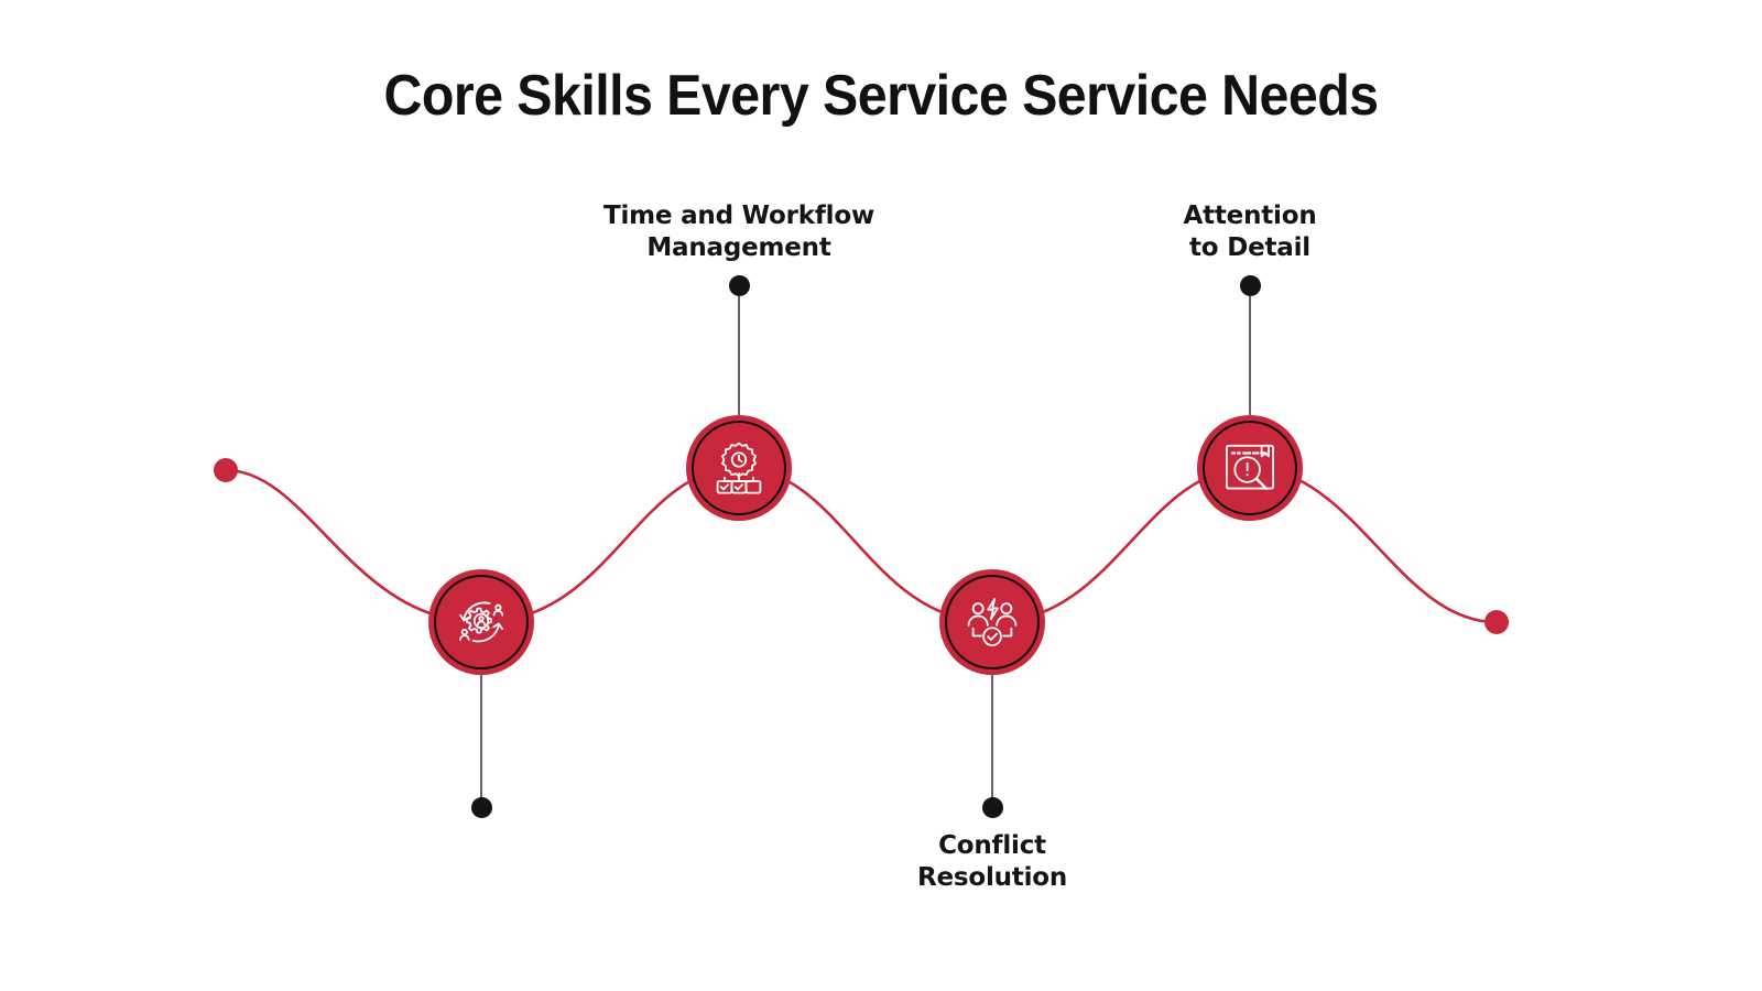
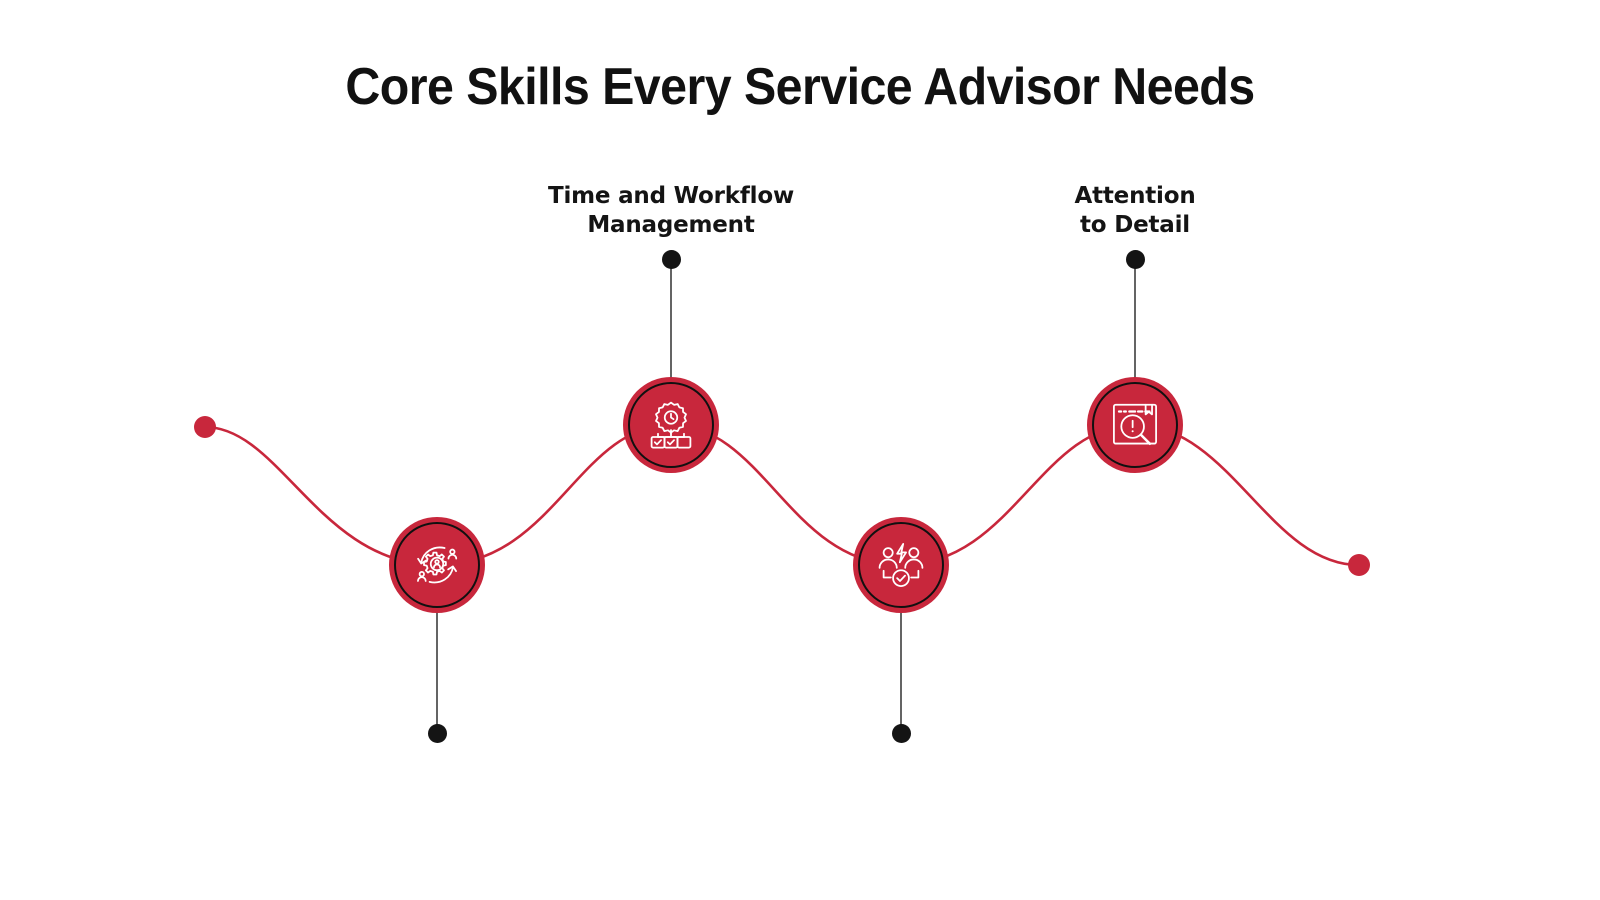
- Core Skills Every Service Service Needs
+ Core Skills Every Service Advisor Needs
  Time and Workflow
  Management
- Conflict
- Resolution
  Attention
  to Detail
